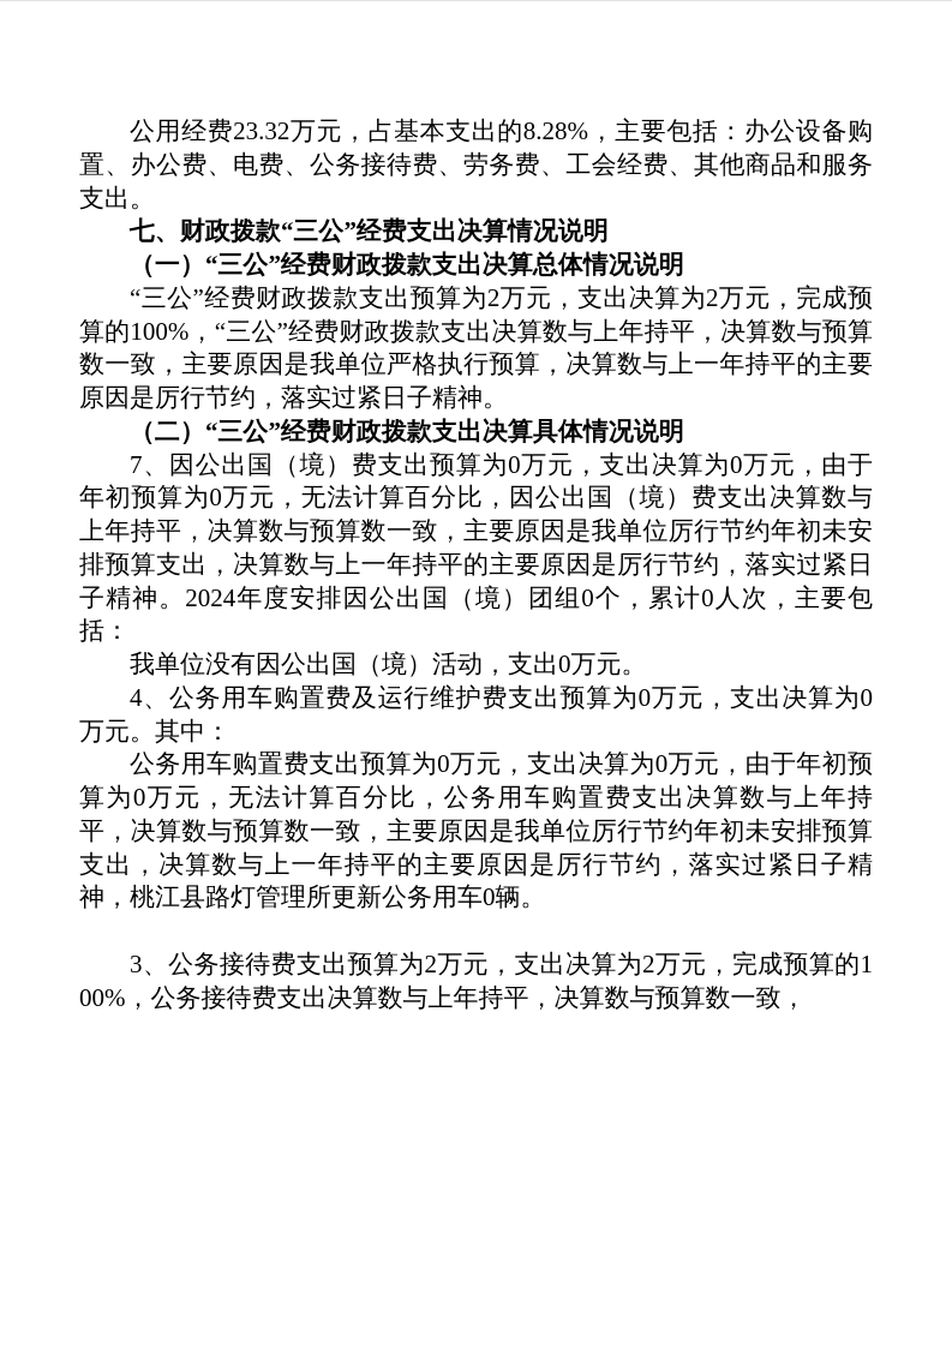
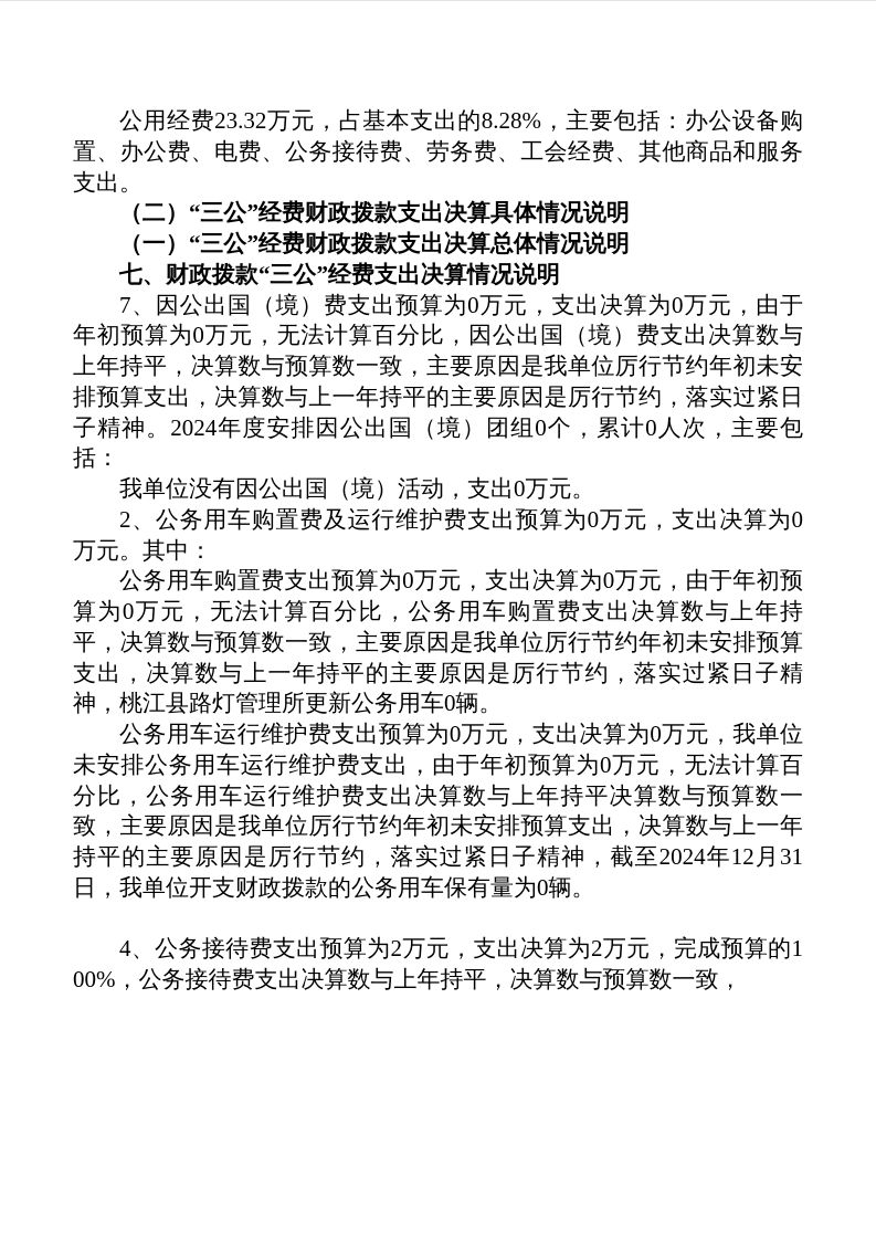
  公用经费23.32万元，占基本支出的8.28%，主要包括：办公设备购置、办公费、电费、公务接待费、劳务费、工会经费、其他商品和服务支出。
- 七、财政拨款“三公”经费支出决算情况说明
+ （二）“三公”经费财政拨款支出决算具体情况说明
  （一）“三公”经费财政拨款支出决算总体情况说明
- “三公”经费财政拨款支出预算为2万元，支出决算为2万元，完成预算的100%，“三公”经费财政拨款支出决算数与上年持平，决算数与预算数一致，主要原因是我单位严格执行预算，决算数与上一年持平的主要原因是厉行节约，落实过紧日子精神。
- （二）“三公”经费财政拨款支出决算具体情况说明
+ 七、财政拨款“三公”经费支出决算情况说明
  7、因公出国（境）费支出预算为0万元，支出决算为0万元，由于年初预算为0万元，无法计算百分比，因公出国（境）费支出决算数与上年持平，决算数与预算数一致，主要原因是我单位厉行节约年初未安排预算支出，决算数与上一年持平的主要原因是厉行节约，落实过紧日子精神。2024年度安排因公出国（境）团组0个，累计0人次，主要包括：
  我单位没有因公出国（境）活动，支出0万元。
- 4、公务用车购置费及运行维护费支出预算为0万元，支出决算为0万元。其中：
+ 2、公务用车购置费及运行维护费支出预算为0万元，支出决算为0万元。其中：
  公务用车购置费支出预算为0万元，支出决算为0万元，由于年初预算为0万元，无法计算百分比，公务用车购置费支出决算数与上年持平，决算数与预算数一致，主要原因是我单位厉行节约年初未安排预算支出，决算数与上一年持平的主要原因是厉行节约，落实过紧日子精神，桃江县路灯管理所更新公务用车0辆。
+ 公务用车运行维护费支出预算为0万元，支出决算为0万元，我单位未安排公务用车运行维护费支出，由于年初预算为0万元，无法计算百分比，公务用车运行维护费支出决算数与上年持平决算数与预算数一致，主要原因是我单位厉行节约年初未安排预算支出，决算数与上一年持平的主要原因是厉行节约，落实过紧日子精神，截至2024年12月31日，我单位开支财政拨款的公务用车保有量为0辆。
- 3、公务接待费支出预算为2万元，支出决算为2万元，完成预算的100%，公务接待费支出决算数与上年持平，决算数与预算数一致，
+ 4、公务接待费支出预算为2万元，支出决算为2万元，完成预算的100%，公务接待费支出决算数与上年持平，决算数与预算数一致，
